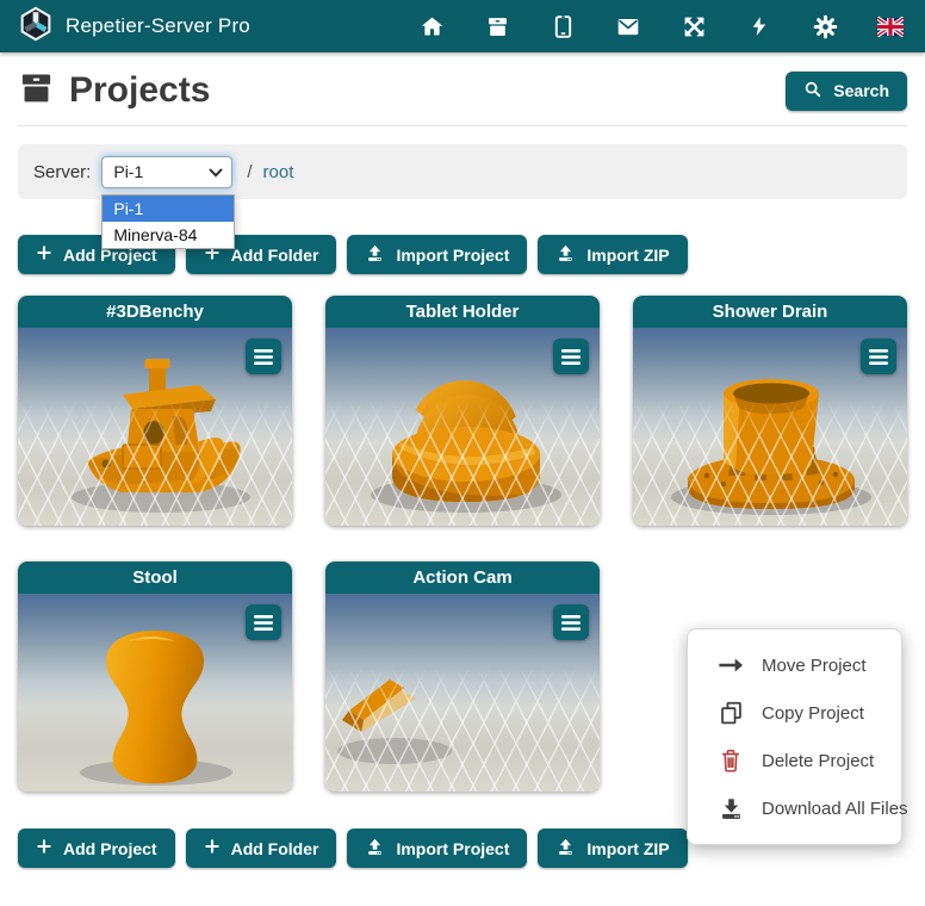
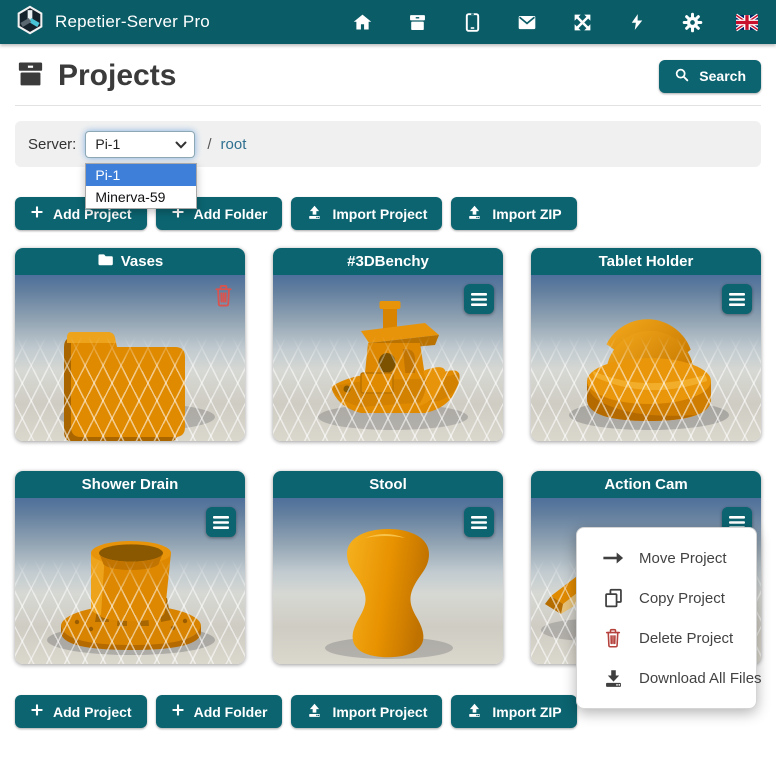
  Repetier-Server Pro
  Projects
  Search
  Server:
  Pi-1
  Pi-1
- Minerva-84
+ Minerva-59
  /
  root
  Add Project
  Add Folder
  Import Project
  Import ZIP
+ Vases
  #3DBenchy
  Tablet Holder
  Shower Drain
  Stool
  Action Cam
  Add Project
  Add Folder
  Import Project
  Import ZIP
  Move Project
  Copy Project
  Delete Project
  Download All Files
